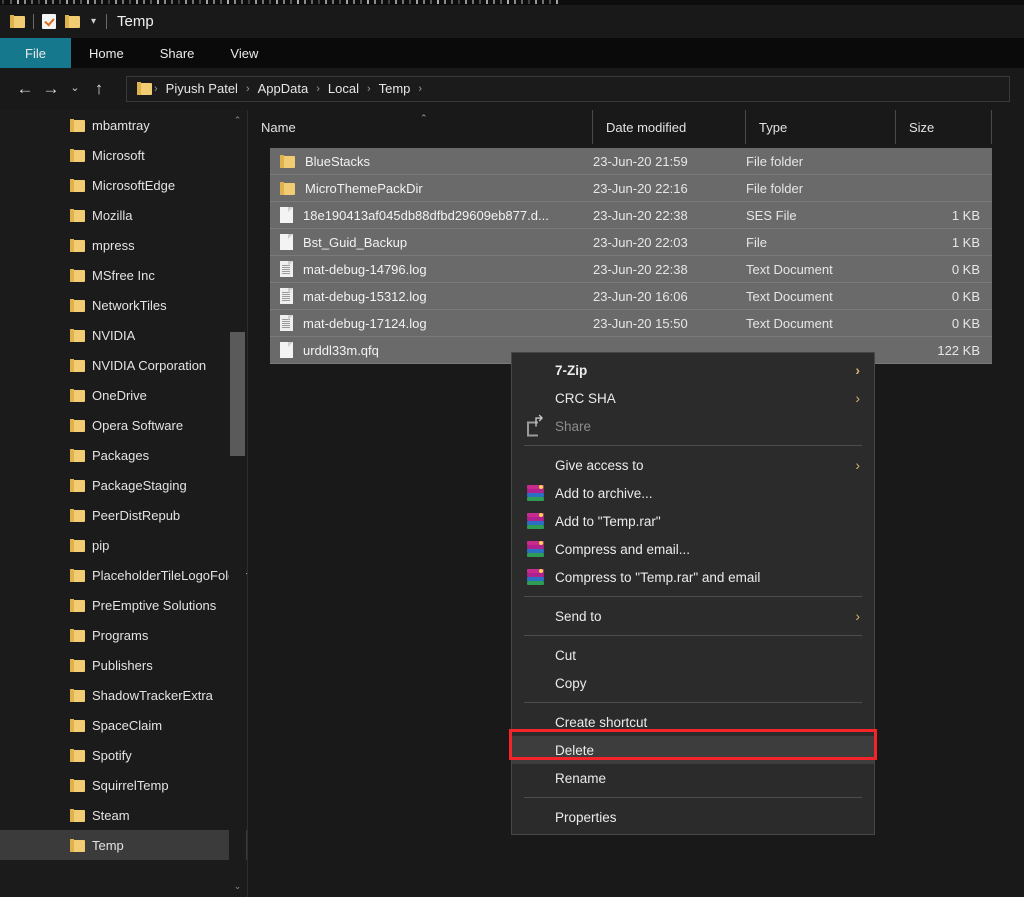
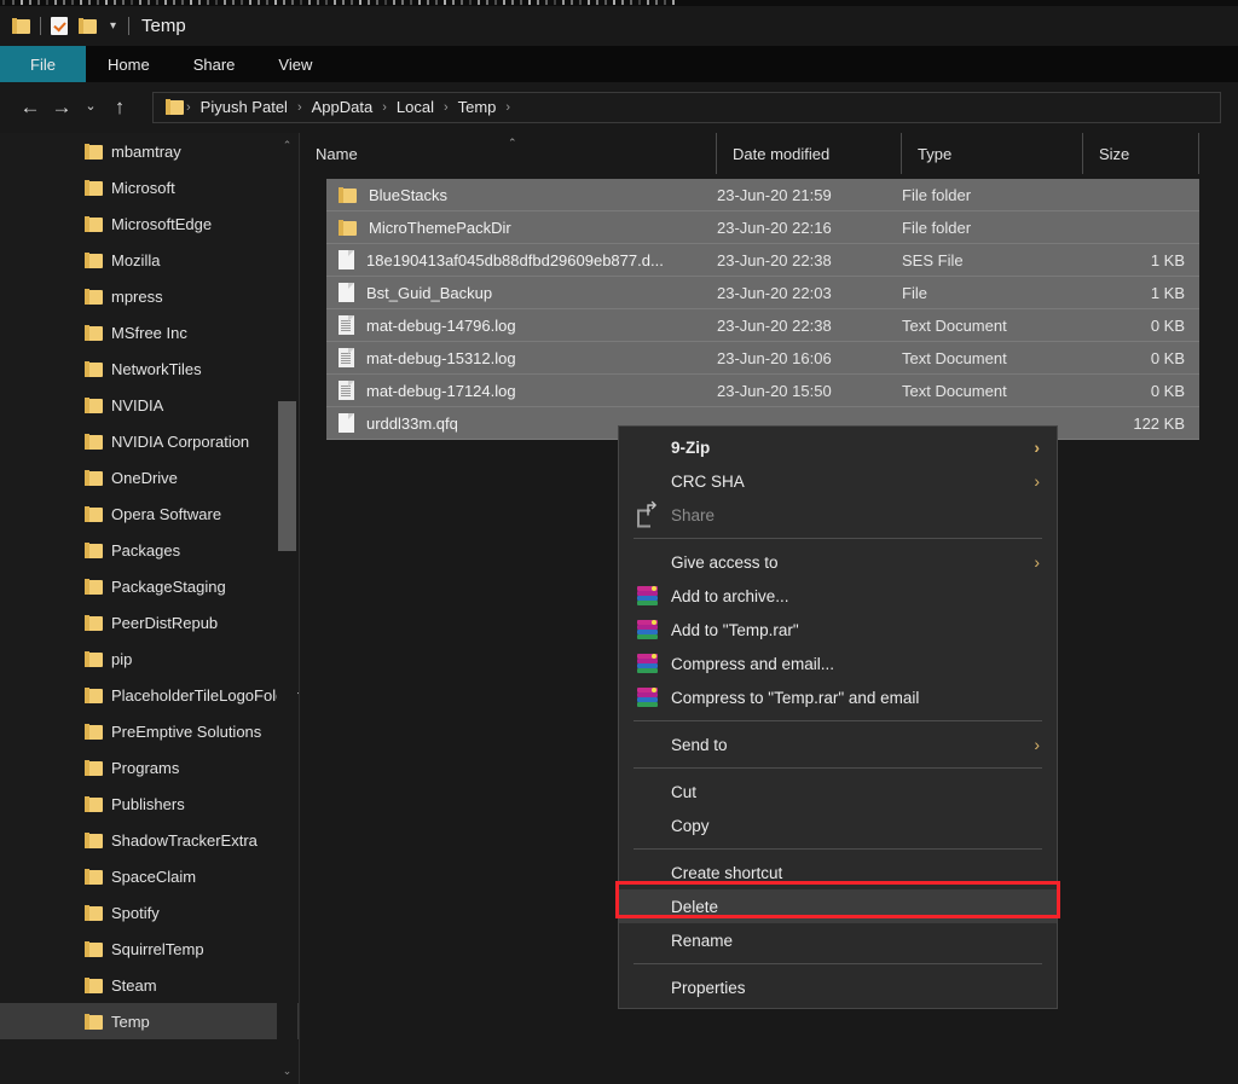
  ▾
  Temp
  File
  Home
  Share
  View
  ←
  →
  ⌄
  ↑
  ›
  Piyush Patel
  ›
  AppData
  ›
  Local
  ›
  Temp
  ›
  mbamtray
  Microsoft
  MicrosoftEdge
  Mozilla
  mpress
  MSfree Inc
  NetworkTiles
  NVIDIA
  NVIDIA Corporation
  OneDrive
  Opera Software
  Packages
  PackageStaging
  PeerDistRepub
  pip
  PlaceholderTileLogoFol
  PreEmptive Solutions
  Programs
  Publishers
  ShadowTrackerExtra
  SpaceClaim
  Spotify
  SquirrelTemp
  Steam
  Temp
  ⌃
  ⌄
  ⌃
  Name
  Date modified
  Type
  Size
  BlueStacks
  23-Jun-20 21:59
  File folder
  MicroThemePackDir
  23-Jun-20 22:16
  File folder
  18e190413af045db88dfbd29609eb877.d...
  23-Jun-20 22:38
  SES File
  1 KB
  Bst_Guid_Backup
  23-Jun-20 22:03
  File
  1 KB
  mat-debug-14796.log
  23-Jun-20 22:38
  Text Document
  0 KB
  mat-debug-15312.log
  23-Jun-20 16:06
  Text Document
  0 KB
  mat-debug-17124.log
  23-Jun-20 15:50
  Text Document
  0 KB
  urddl33m.qfq
  122 KB
- 7-Zip
+ 9-Zip
  ›
  CRC SHA
  ›
  Share
  Give access to
  ›
  Add to archive...
  Add to "Temp.rar"
  Compress and email...
  Compress to "Temp.rar" and email
  Send to
  ›
  Cut
  Copy
  Create shortcut
  Delete
  Rename
  Properties
